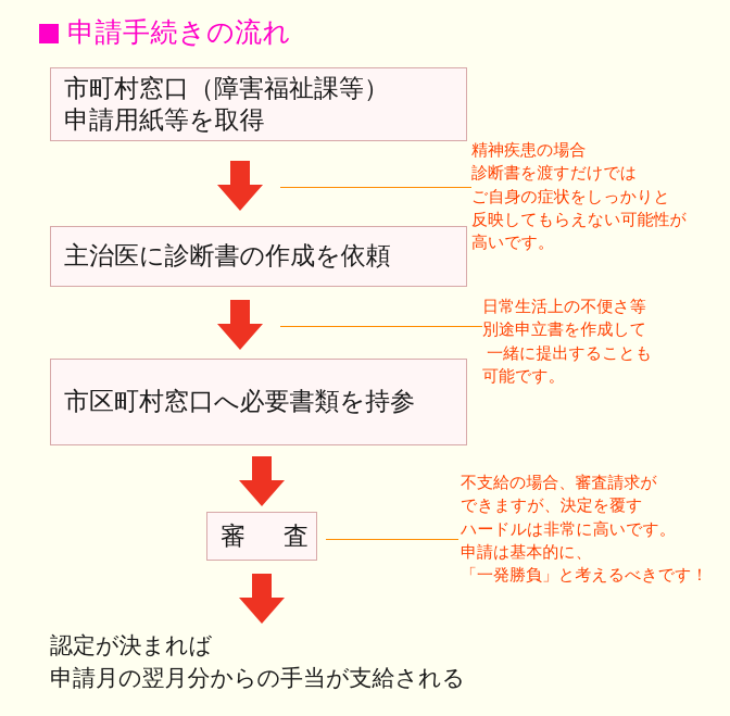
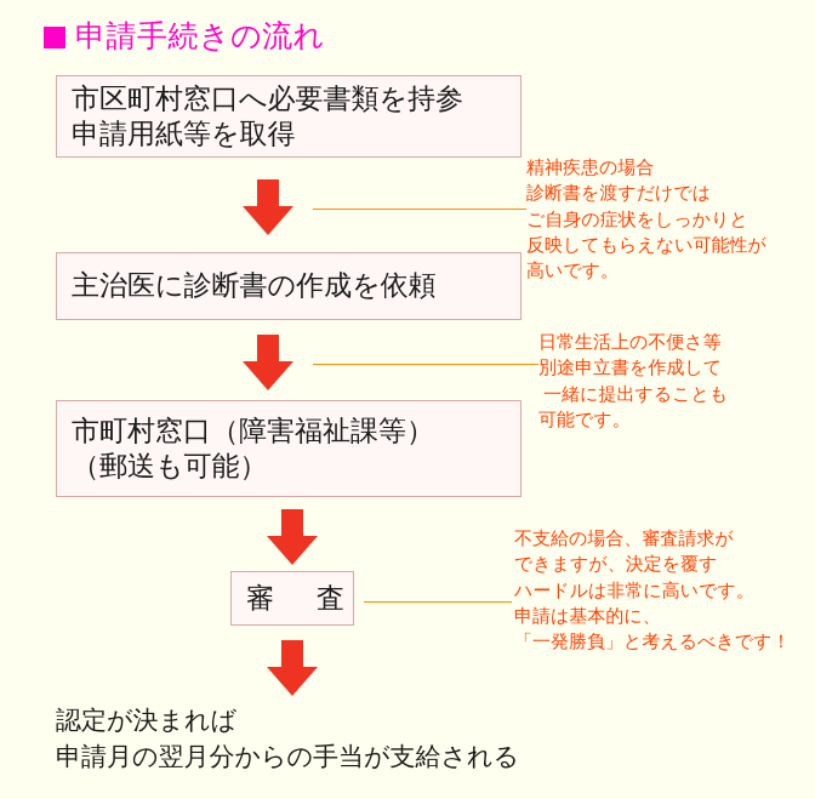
  申請手続きの流れ
- 市町村窓口（障害福祉課等）
+ 市区町村窓口へ必要書類を持参
  申請用紙等を取得
  主治医に診断書の作成を依頼
- 市区町村窓口へ必要書類を持参
+ 市町村窓口（障害福祉課等）
+ （郵送も可能）
  審 査
  精神疾患の場合
  診断書を渡すだけでは
  ご自身の症状をしっかりと
  反映してもらえない可能性が
  高いです。
  日常生活上の不便さ等
  別途申立書を作成して
  一緒に提出することも
  可能です。
  不支給の場合、審査請求が
  できますが、決定を覆す
  ハードルは非常に高いです。
  申請は基本的に、
  「一発勝負」と考えるべきです！
  認定が決まれば
  申請月の翌月分からの手当が支給される
